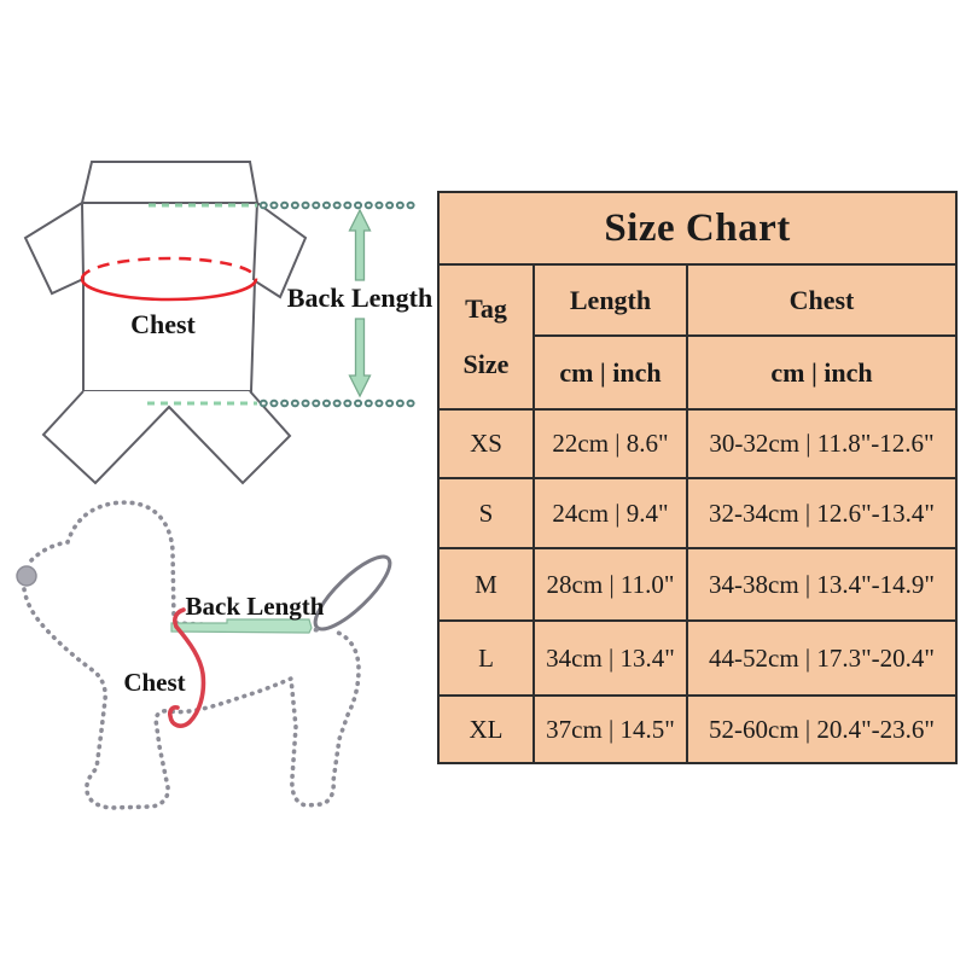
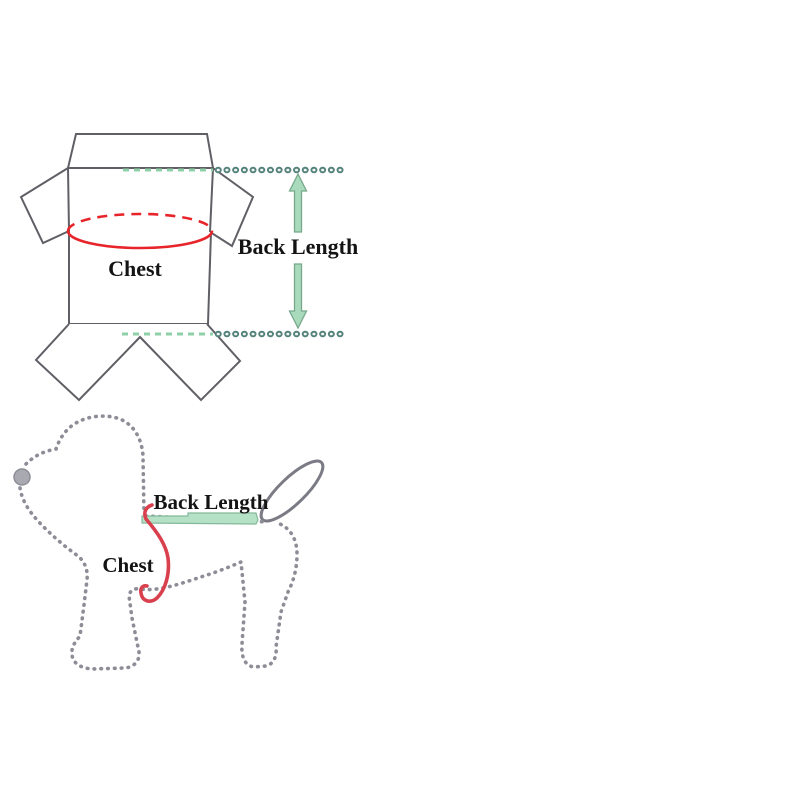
  Chest
  Back Length
  Back Length
  Chest
- Size Chart
- Tag Size	Length	Chest
- cm | inch	cm | inch
- XS	22cm | 8.6"	30-32cm | 11.8"-12.6"
- S	24cm | 9.4"	32-34cm | 12.6"-13.4"
- M	28cm | 11.0"	34-38cm | 13.4"-14.9"
- L	34cm | 13.4"	44-52cm | 17.3"-20.4"
- XL	37cm | 14.5"	52-60cm | 20.4"-23.6"
